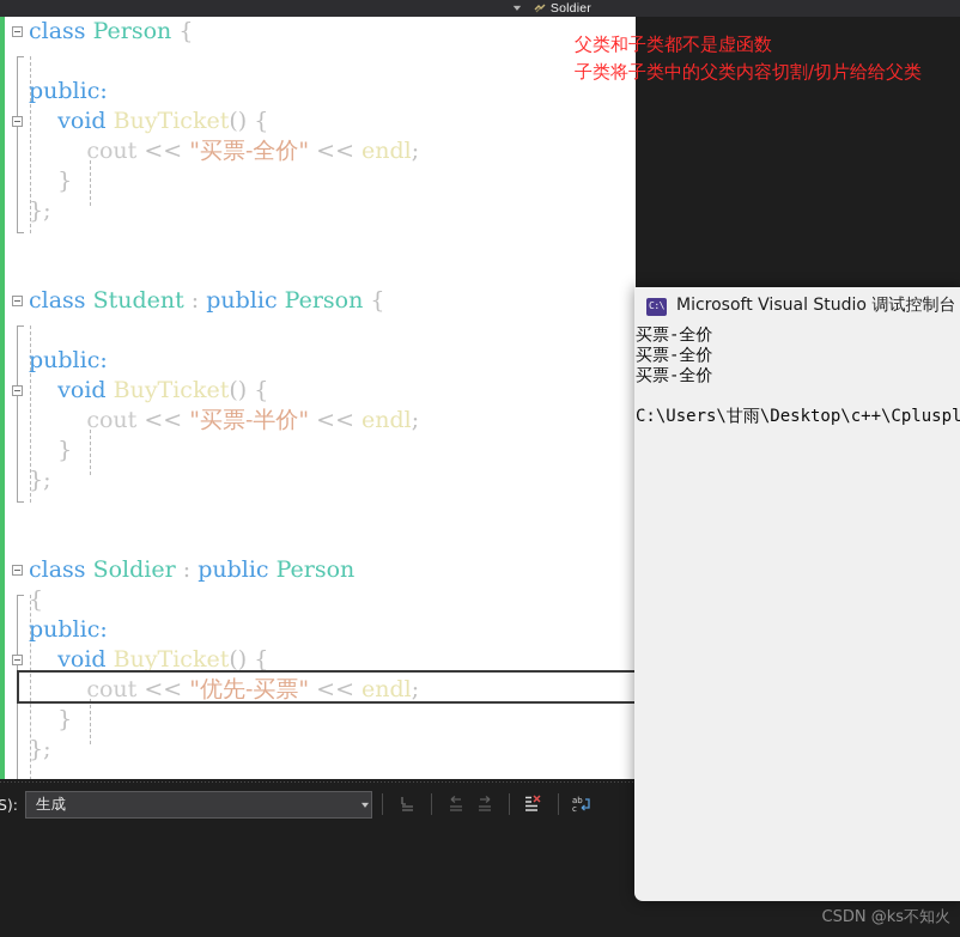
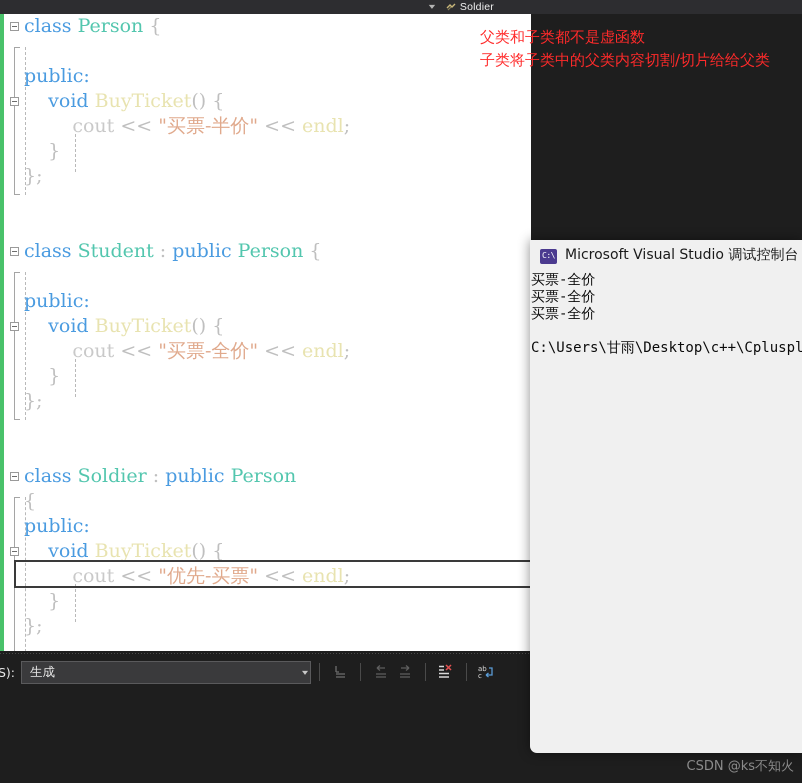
  ▾
  Soldier
  class Person {
  public:
  void BuyTicket() {
- cout << "买票-全价" << endl;
+ cout << "买票-半价" << endl;
  }
  };
  class Student : public Person {
  public:
  void BuyTicket() {
- cout << "买票-半价" << endl;
+ cout << "买票-全价" << endl;
  }
  };
  class Soldier : public Person
  {
  public:
  void BuyTicket() {
  cout << "优先-买票" << endl;
  }
  };
  父类和子类都不是虚函数
  子类将子类中的父类内容切割/切片给给父类
  S):
  生成
  ▾
  ab
  c
  CSDN @ks不知火
  C:\
  Microsoft Visual Studio 调试控制台
  买票-全价
  买票-全价
  买票-全价
  C:\Users\甘雨\Desktop\c++\Cpluspl
